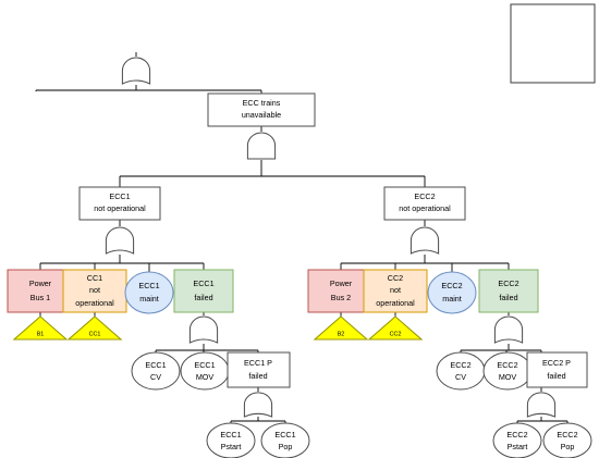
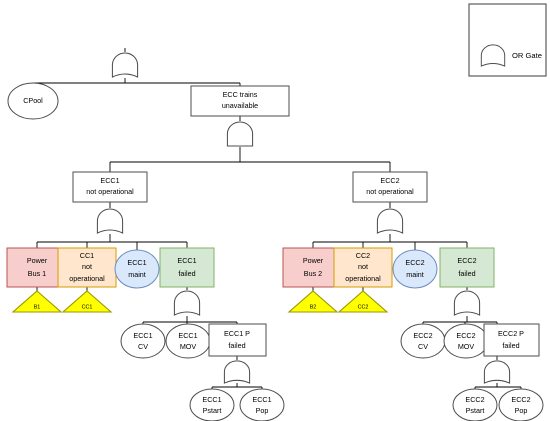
+ OR Gate
+ CPool
  ECC trains
  unavailable
  ECC1
  not operational
  ECC2
  not operational
  Power
  Bus 1
  CC1
  not
  operational
  ECC1
  maint
  ECC1
  failed
  Power
  Bus 2
  CC2
  not
  operational
  ECC2
  maint
  ECC2
  failed
  ECC1
  CV
  ECC1
  MOV
  ECC1 P
  failed
  ECC1
  Pstart
  ECC1
  Pop
  ECC2
  CV
  ECC2
  MOV
  ECC2 P
  failed
  ECC2
  Pstart
  ECC2
  Pop
